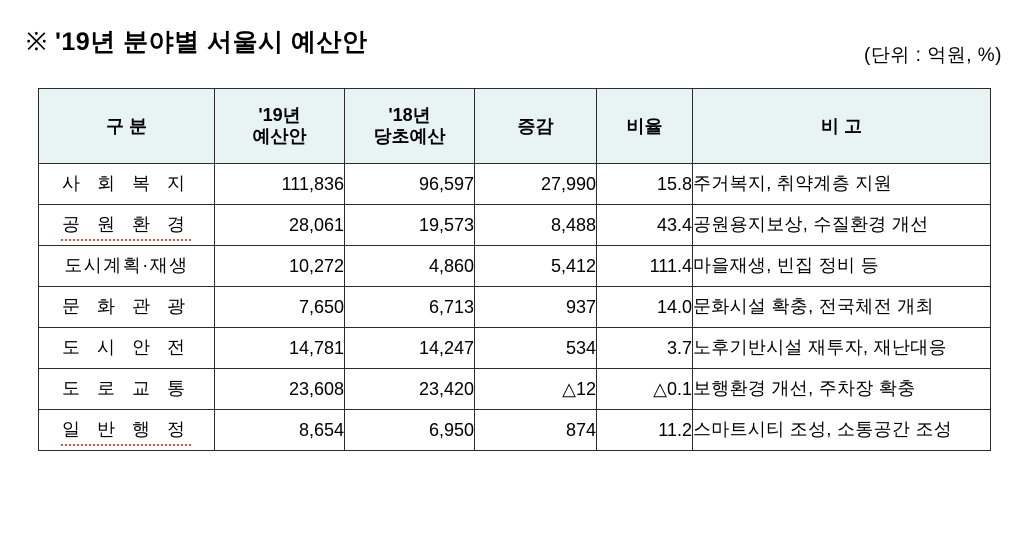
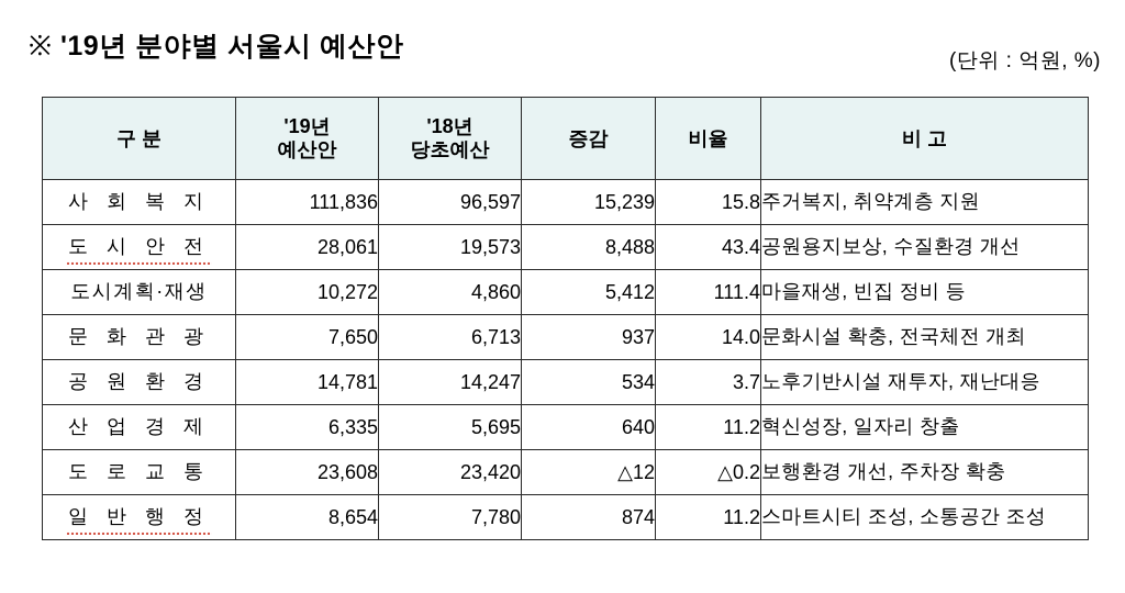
  ※
  '19년 분야별 서울시 예산안
  (단위 : 억원, %)
  구 분	'19년 예산안	'18년 당초예산	증감	비율	비 고
- 사 회 복 지	111,836	96,597	27,990	15.8	주거복지, 취약계층 지원
+ 사 회 복 지	111,836	96,597	15,239	15.8	주거복지, 취약계층 지원
- 공 원 환 경	28,061	19,573	8,488	43.4	공원용지보상, 수질환경 개선
+ 도 시 안 전	28,061	19,573	8,488	43.4	공원용지보상, 수질환경 개선
  도시계획·재생	10,272	4,860	5,412	111.4	마을재생, 빈집 정비 등
  문 화 관 광	7,650	6,713	937	14.0	문화시설 확충, 전국체전 개최
- 도 시 안 전	14,781	14,247	534	3.7	노후기반시설 재투자, 재난대응
+ 공 원 환 경	14,781	14,247	534	3.7	노후기반시설 재투자, 재난대응
+ 산 업 경 제	6,335	5,695	640	11.2	혁신성장, 일자리 창출
- 도 로 교 통	23,608	23,420	△12	△0.1	보행환경 개선, 주차장 확충
+ 도 로 교 통	23,608	23,420	△12	△0.2	보행환경 개선, 주차장 확충
- 일 반 행 정	8,654	6,950	874	11.2	스마트시티 조성, 소통공간 조성
+ 일 반 행 정	8,654	7,780	874	11.2	스마트시티 조성, 소통공간 조성
